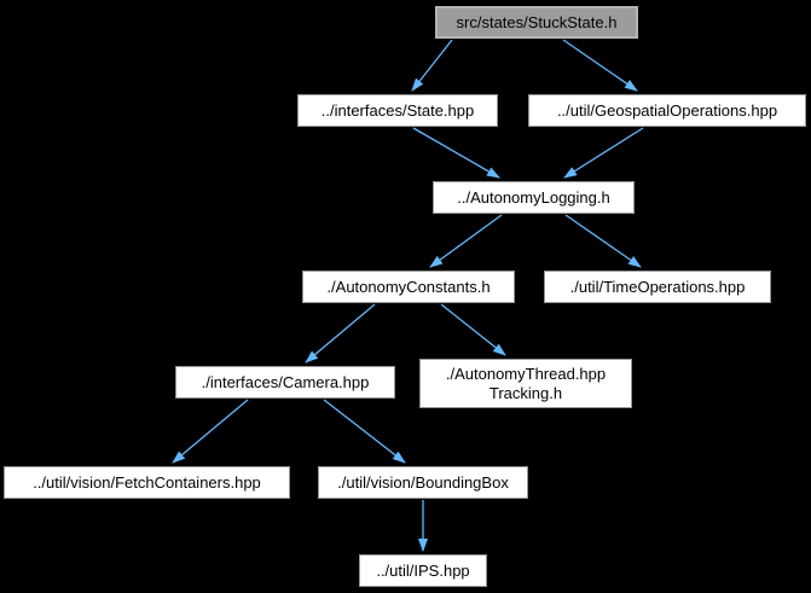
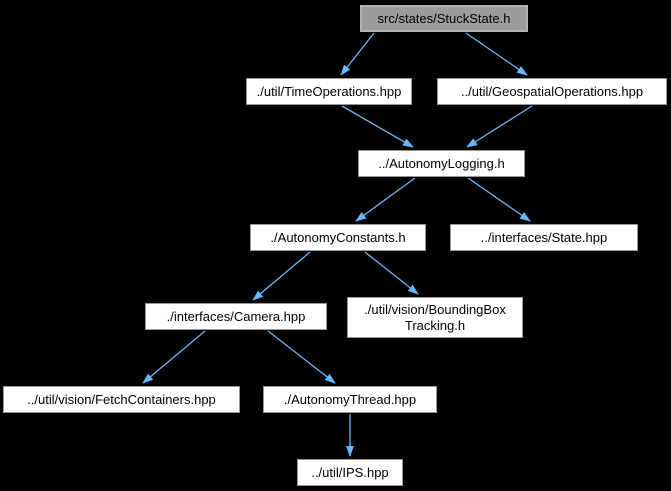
  src/states/StuckState.h
- ../interfaces/State.hpp
+ ./util/TimeOperations.hpp
  ../util/GeospatialOperations.hpp
  ../AutonomyLogging.h
  ./AutonomyConstants.h
- ./util/TimeOperations.hpp
+ ../interfaces/State.hpp
  ./interfaces/Camera.hpp
- ./AutonomyThread.hpp
+ ./util/vision/BoundingBox
  Tracking.h
  ../util/vision/FetchContainers.hpp
- ./util/vision/BoundingBox
+ ./AutonomyThread.hpp
  ../util/IPS.hpp
